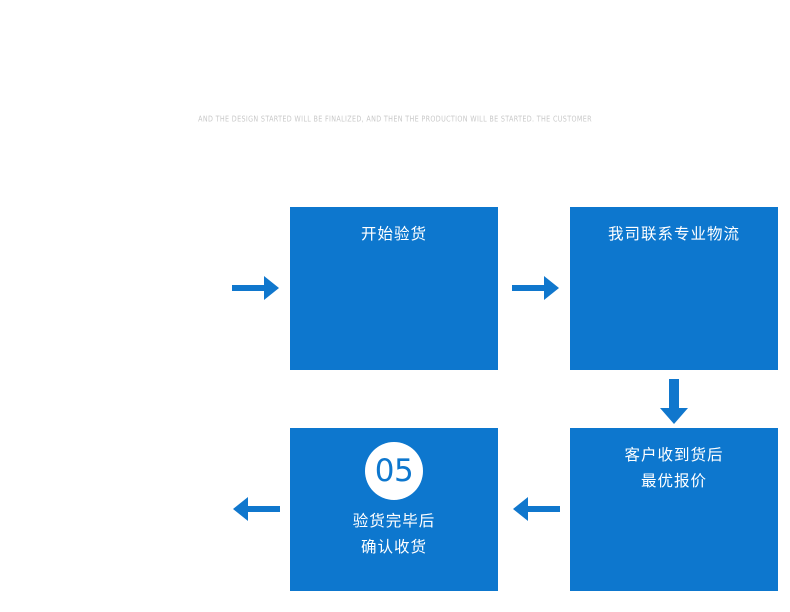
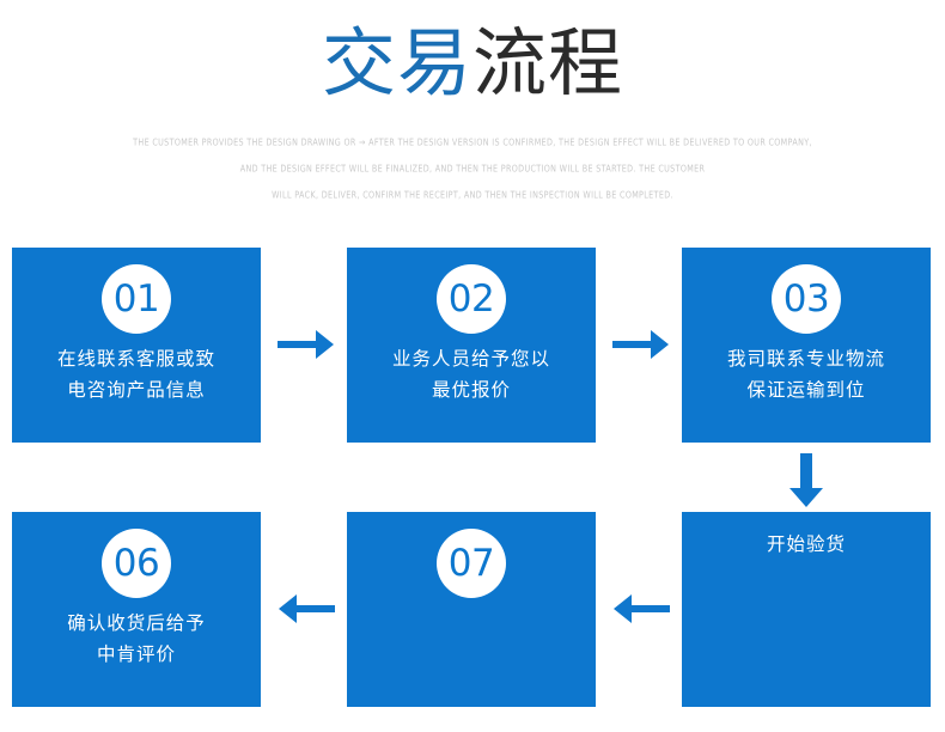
+ 交易流程
+ THE CUSTOMER PROVIDES THE DESIGN DRAWING OR → AFTER THE DESIGN VERSION IS CONFIRMED, THE DESIGN EFFECT WILL BE DELIVERED TO OUR COMPANY,
- AND THE DESIGN STARTED WILL BE FINALIZED, AND THEN THE PRODUCTION WILL BE STARTED. THE CUSTOMER
+ AND THE DESIGN EFFECT WILL BE FINALIZED, AND THEN THE PRODUCTION WILL BE STARTED. THE CUSTOMER
+ WILL PACK, DELIVER, CONFIRM THE RECEIPT, AND THEN THE INSPECTION WILL BE COMPLETED.
+ 01
+ 在线联系客服或致
+ 电咨询产品信息
+ 02
+ 业务人员给予您以
- 开始验货
+ 最优报价
+ 03
  我司联系专业物流
+ 保证运输到位
+ 06
+ 确认收货后给予
+ 中肯评价
- 05
+ 07
- 验货完毕后
- 确认收货
- 客户收到货后
- 最优报价
+ 开始验货
